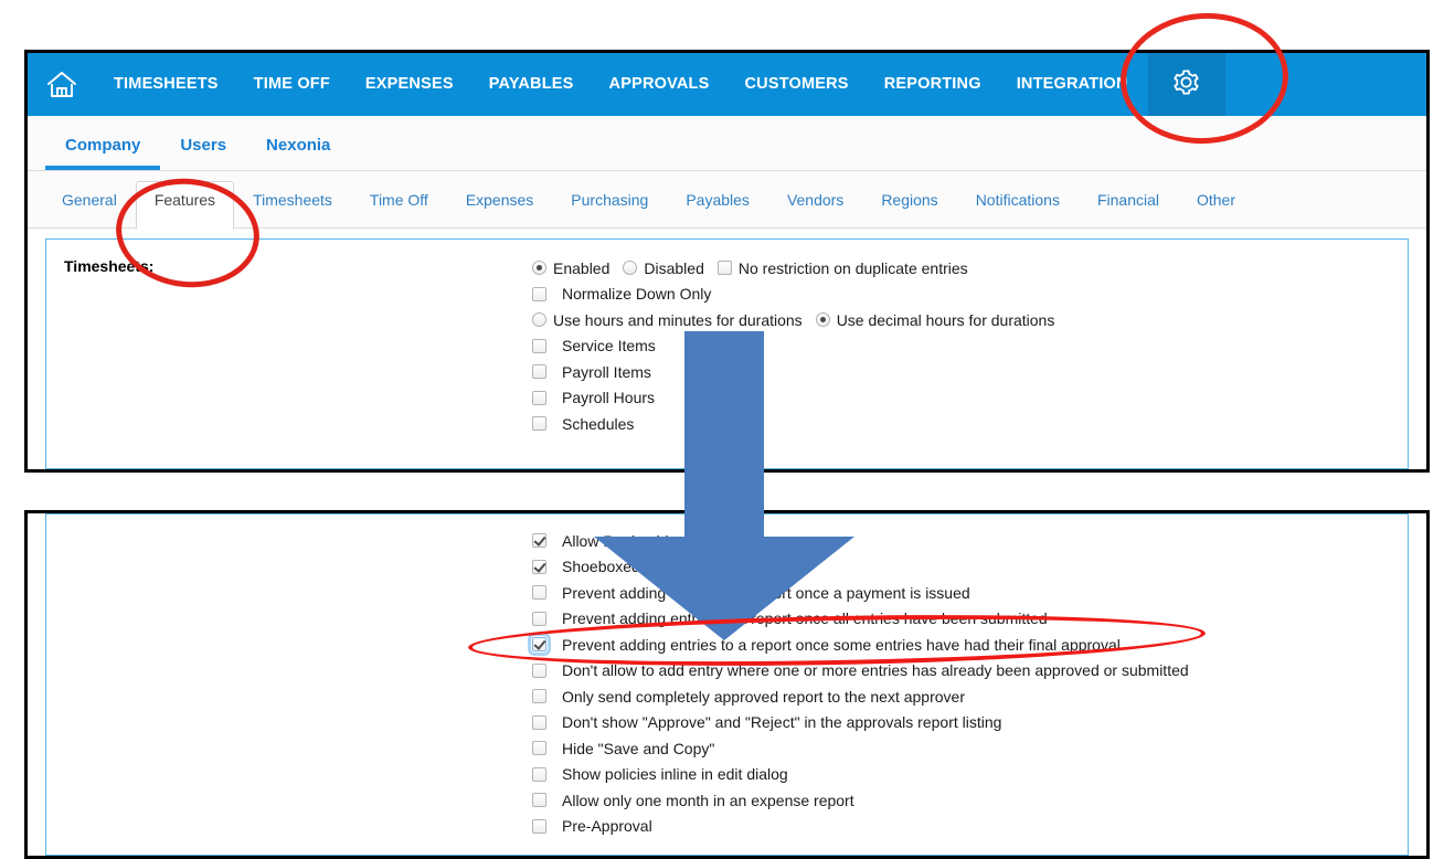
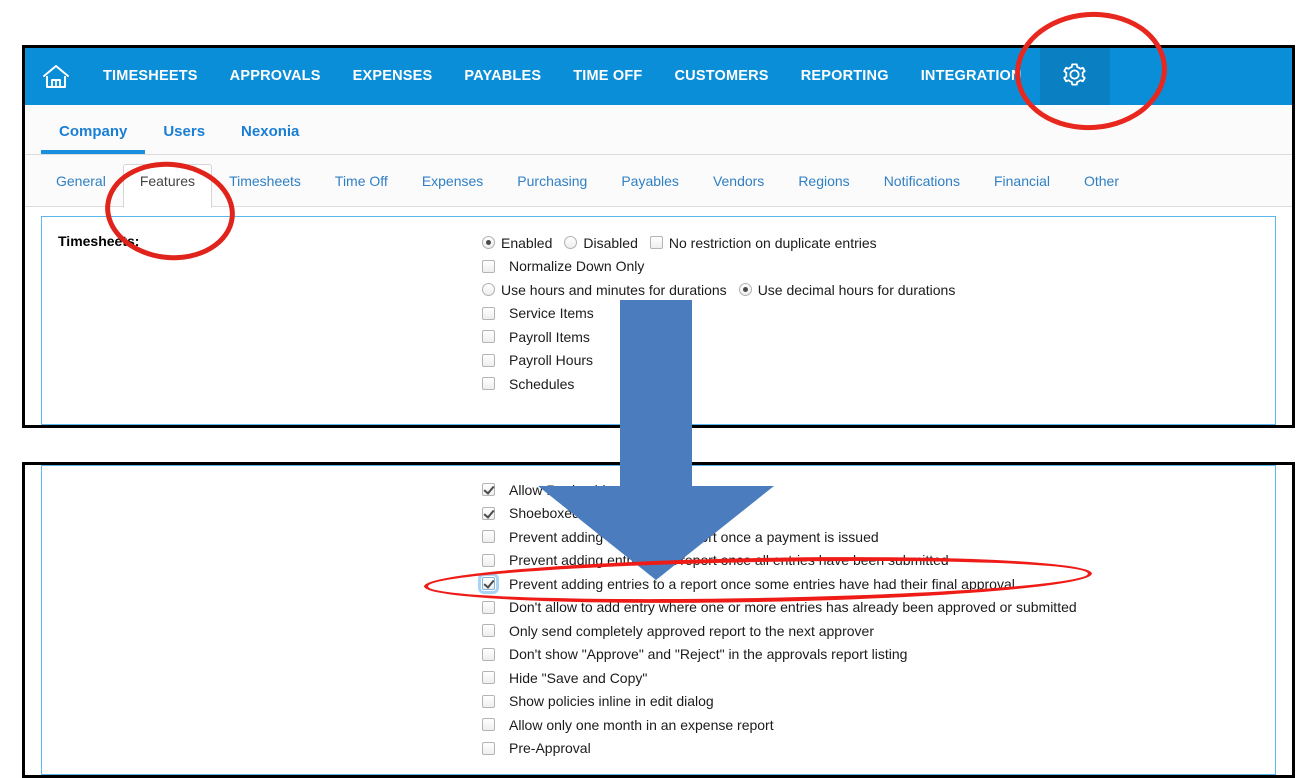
  TIMESHEETS
- TIME OFF
+ APPROVALS
  EXPENSES
  PAYABLES
- APPROVALS
+ TIME OFF
  CUSTOMERS
  REPORTING
  INTEGRATION
  Company
  Users
  Nexonia
  General
  Features
  Timesheets
  Time Off
  Expenses
  Purchasing
  Payables
  Vendors
  Regions
  Notifications
  Financial
  Other
  Timesheets:
  Enabled
  Disabled
  No restriction on duplicate entries
  Normalize Down Only
  Use hours and minutes for durations
  Use decimal hours for durations
  Service Items
  Payroll Items
  Payroll Hours
  Schedules
  Prevent addingrt once a payment is issued
  Prevent adding entr report once all entries have been submitted
  Prevent adding entries to a report once some entries have had their final approval
  Don't allow to add entry where one or more entries has already been approved or submitted
  Only send completely approved report to the next approver
  Don't show "Approve" and "Reject" in the approvals report listing
  Hide "Save and Copy"
  Show policies inline in edit dialog
  Allow only one month in an expense report
  Pre-Approval
